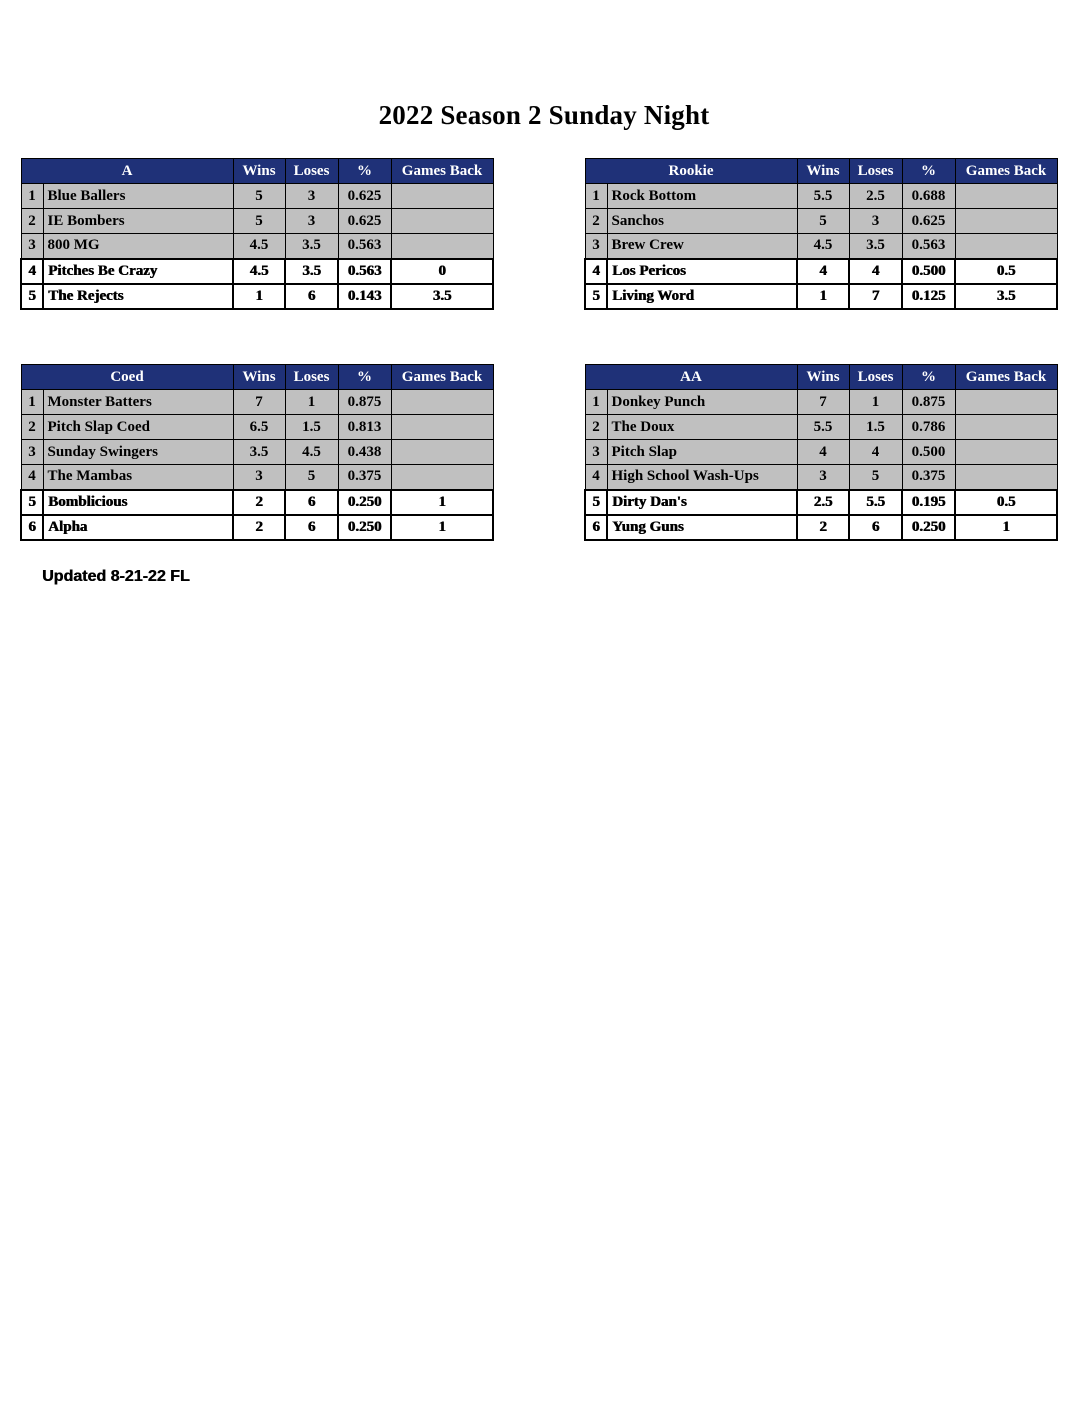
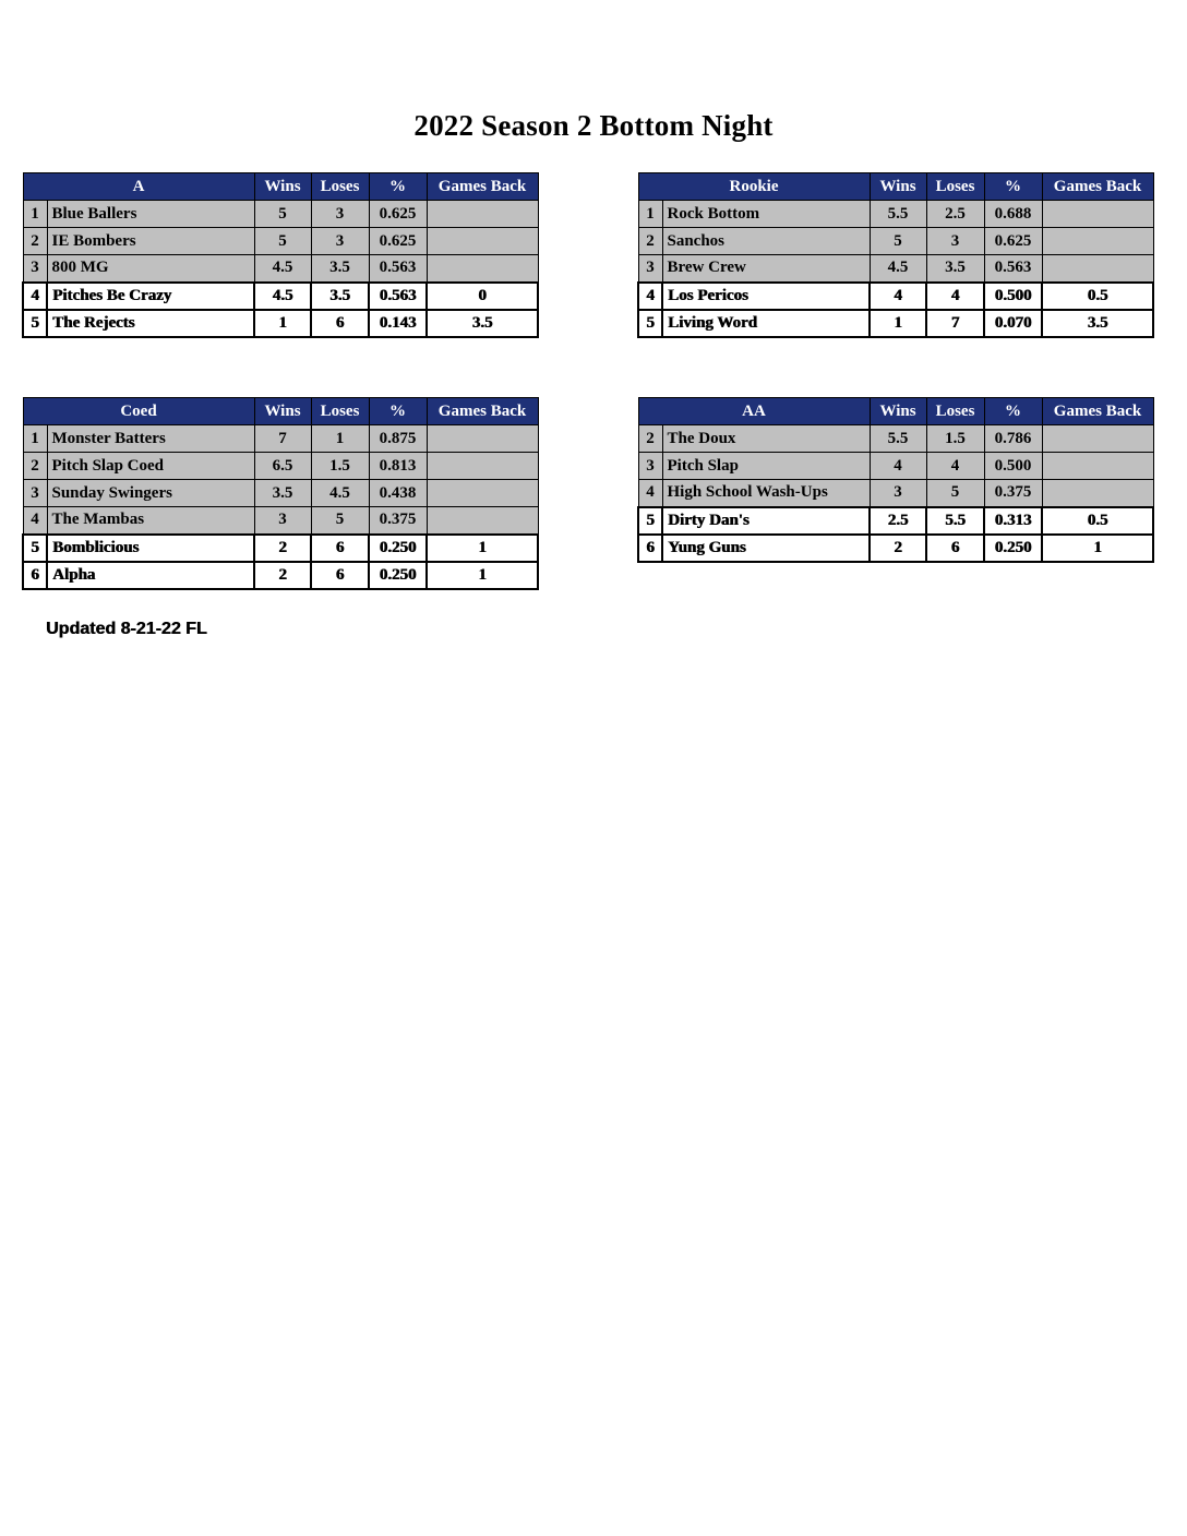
- 2022 Season 2 Sunday Night
+ 2022 Season 2 Bottom Night
  A	Wins	Loses	%	Games Back
  1	Blue Ballers	5	3	0.625
  2	IE Bombers	5	3	0.625
  3	800 MG	4.5	3.5	0.563
  4	Pitches Be Crazy	4.5	3.5	0.563	0
  5	The Rejects	1	6	0.143	3.5
  Rookie	Wins	Loses	%	Games Back
  1	Rock Bottom	5.5	2.5	0.688
  2	Sanchos	5	3	0.625
  3	Brew Crew	4.5	3.5	0.563
  4	Los Pericos	4	4	0.500	0.5
- 5	Living Word	1	7	0.125	3.5
+ 5	Living Word	1	7	0.070	3.5
  Coed	Wins	Loses	%	Games Back
  1	Monster Batters	7	1	0.875
  2	Pitch Slap Coed	6.5	1.5	0.813
  3	Sunday Swingers	3.5	4.5	0.438
  4	The Mambas	3	5	0.375
  5	Bomblicious	2	6	0.250	1
  6	Alpha	2	6	0.250	1
  AA	Wins	Loses	%	Games Back
- 1	Donkey Punch	7	1	0.875
  2	The Doux	5.5	1.5	0.786
  3	Pitch Slap	4	4	0.500
  4	High School Wash-Ups	3	5	0.375
- 5	Dirty Dan's	2.5	5.5	0.195	0.5
+ 5	Dirty Dan's	2.5	5.5	0.313	0.5
  6	Yung Guns	2	6	0.250	1
  Updated 8-21-22 FL
